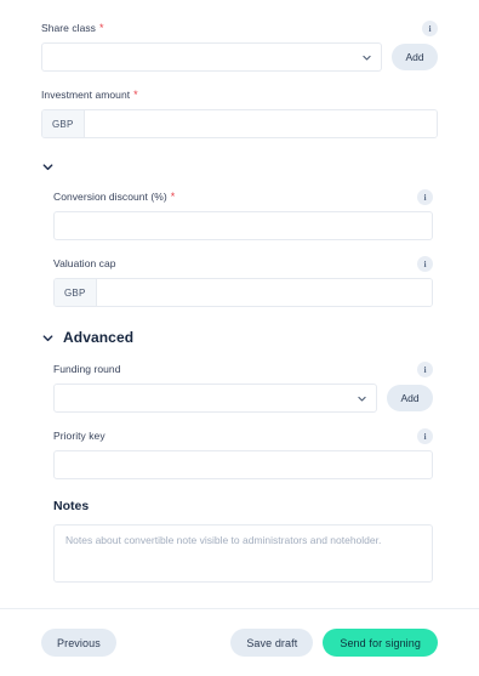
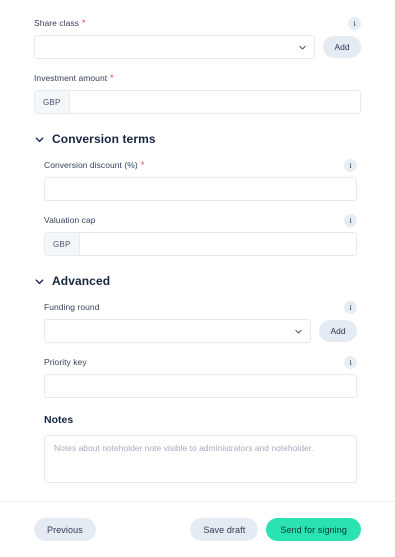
  Share class
  *
  i
  Add
  Investment amount
  *
  GBP
+ Conversion terms
  Conversion discount (%)
  *
  i
  Valuation cap
  i
  GBP
  Advanced
  Funding round
  i
  Add
  Priority key
  i
  Notes
- Notes about convertible note visible to administrators and noteholder.
+ Notes about noteholder note visible to administrators and noteholder.
  Previous
  Save draft
  Send for signing
